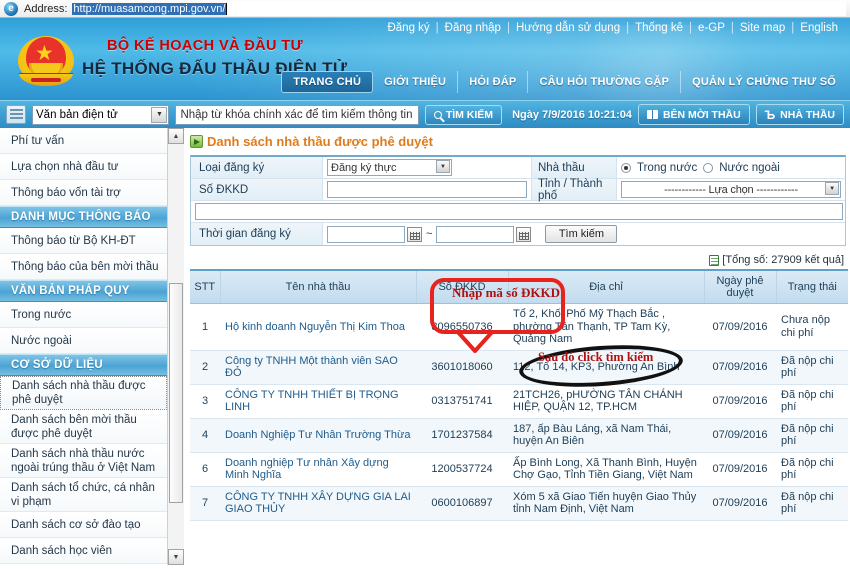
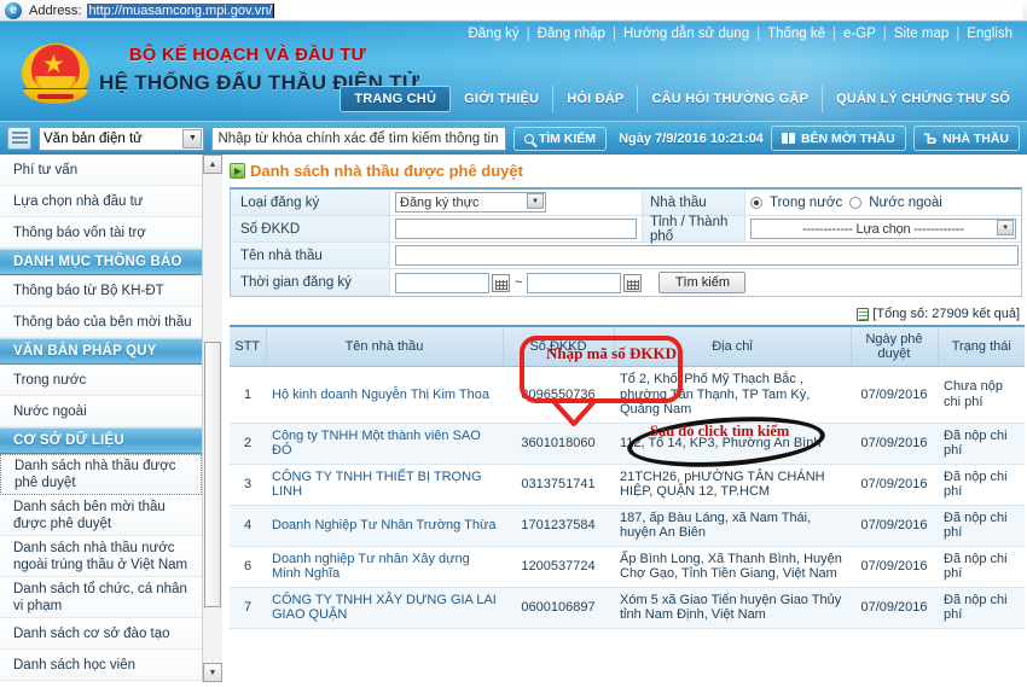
  e
  Address:
  http://muasamcong.mpi.gov.vn/
  BỘ KẾ HOẠCH VÀ ĐẦU TƯ
  HỆ THỐNG ĐẤU THẦU ĐIỆN TỬ
  Đăng ký
  |
  Đăng nhập
  |
  Hướng dẫn sử
  |
  Site map
  |
  English
  TRANG CHỦ
  GIỚI THIỆU
  HỎI ĐÁP
  Văn bản điện tử
  Nhập từ khóa chính xác để tìm kiếm thông tin
  TÌM KIẾM
  Ngày 7/9/2016 10:21:04
  BÊN MỜI THẦU
  Ъ
  NHÀ THẦU
  Phí tư vấn
  Lựa chọn nhà đầu tư
  Thông báo vốn tài trợ
  DANH MỤC THÔNG BÁO
  Thông báo từ Bộ KH-ĐT
  Thông báo của bên mời thầu
  VĂN BẢN PHÁP QUY
  Trong nước
  Nước ngoài
  CƠ SỞ DỮ LIỆU
  Danh sách nhà thầu được phê duyệt
  Danh sách bên mời thầu được phê duyệt
  Danh sách nhà thầu nước ngoài trúng thầu ở Việt Nam
  Danh sách tổ chức, cá nhân vi phạm
  Danh sách cơ sở đào tạo
  Danh sách học viên
  Danh sách nhà thầu được phê duyệt
  Loại đăng ký
  Đăng ký thực
  Nhà thầu
  Trong nước
  Nước ngoài
  Số ĐKKD
  Tỉnh / Thành phố
  ------------ Lựa chọn ------------
+ Tên nhà thầu
  Thời gian đăng ký
  ~
  Tìm kiếm
  [Tổng số: 27909 kết quả]
  STT	Tên nhà thầu	Số ĐKKD	Địa chỉ	Ngày phê duyệt	Trạng thái
  1	Hộ kinh doanh Nguyễn Thị Kim Thoa	8096550736	Tổ 2, Khối Phố Mỹ Thạch Bắc , phường Tân Thạnh, TP Tam Kỳ, Quảng Nam	07/09/2016	Chưa nộp chi phí
  2	Công ty TNHH Một thành viên SAO ĐỎ	3601018060	112, Tổ 14, KP3, Phường An Bình	07/09/2016	Đã nộp chi phí
  3	CÔNG TY TNHH THIẾT BỊ TRỌNG LINH	0313751741	21TCH26, pHƯỜNG TÂN CHÁNH HIỆP, QUẬN 12, TP.HCM	07/09/2016	Đã nộp chi phí
  4	Doanh Nghiệp Tư Nhân Trường Thừa	1701237584	187, ấp Bàu Láng, xã Nam Thái, huyện An Biên	07/09/2016	Đã nộp chi phí
  6	Doanh nghiệp Tư nhân Xây dựng Minh Nghĩa	1200537724	Ấp Bình Long, Xã Thanh Bình, Huyện Chợ Gạo, Tỉnh Tiền Giang, Việt Nam	07/09/2016	Đã nộp chi phí
- 7	CÔNG TY TNHH XÂY DỰNG GIA LAI GIAO THỦY	0600106897	Xóm 5 xã Giao Tiến huyện Giao Thủy tỉnh Nam Định, Việt Nam	07/09/2016	Đã nộp chi phí
+ 7	CÔNG TY TNHH XÂY DỰNG GIA LAI GIAO QUẬN	0600106897	Xóm 5 xã Giao Tiến huyện Giao Thủy tỉnh Nam Định, Việt Nam	07/09/2016	Đã nộp chi phí
  Nhập mã số ĐKKD
  Sau đó click tìm kiếm
